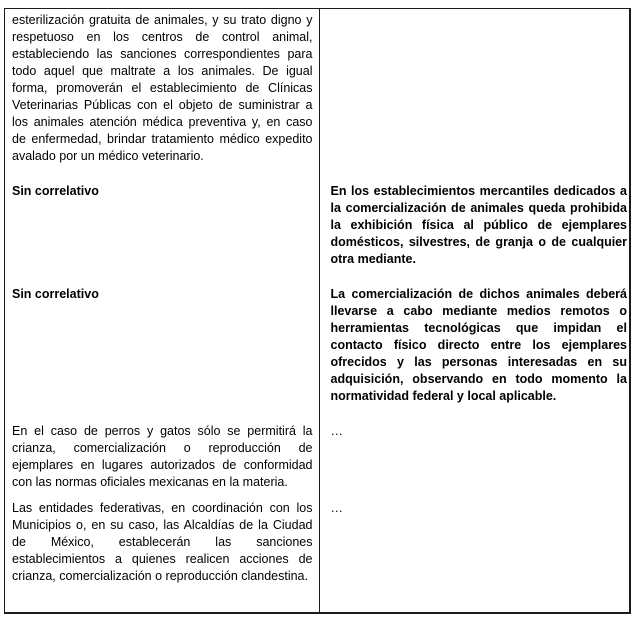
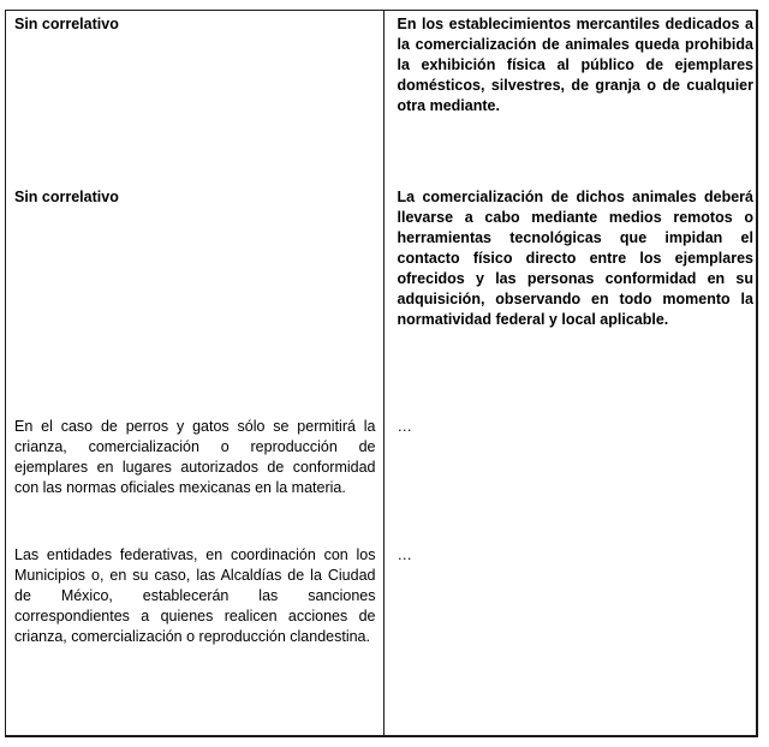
- esterilización gratuita de animales, y su trato digno y respetuoso en los centros de control animal, estableciendo las sanciones correspondientes para todo aquel que maltrate a los animales. De igual forma, promoverán el establecimiento de Clínicas Veterinarias Públicas con el objeto de suministrar a los animales atención médica preventiva y, en caso de enfermedad, brindar tratamiento médico expedito avalado por un médico veterinario.
  Sin correlativo	En los establecimientos mercantiles dedicados a la comercialización de animales queda prohibida la exhibición física al público de ejemplares domésticos, silvestres, de granja o de cualquier otra mediante.
- Sin correlativo	La comercialización de dichos animales deberá llevarse a cabo mediante medios remotos o herramientas tecnológicas que impidan el contacto físico directo entre los ejemplares ofrecidos y las personas interesadas en su adquisición, observando en todo momento la normatividad federal y local aplicable.
+ Sin correlativo	La comercialización de dichos animales deberá llevarse a cabo mediante medios remotos o herramientas tecnológicas que impidan el contacto físico directo entre los ejemplares ofrecidos y las personas conformidad en su adquisición, observando en todo momento la normatividad federal y local aplicable.
  En el caso de perros y gatos sólo se permitirá la crianza, comercialización o reproducción de ejemplares en lugares autorizados de conformidad con las normas oficiales mexicanas en la materia.	…
- Las entidades federativas, en coordinación con los Municipios o, en su caso, las Alcaldías de la Ciudad de México, establecerán las sanciones establecimientos a quienes realicen acciones de crianza, comercialización o reproducción clandestina.	…
+ Las entidades federativas, en coordinación con los Municipios o, en su caso, las Alcaldías de la Ciudad de México, establecerán las sanciones correspondientes a quienes realicen acciones de crianza, comercialización o reproducción clandestina.	…
